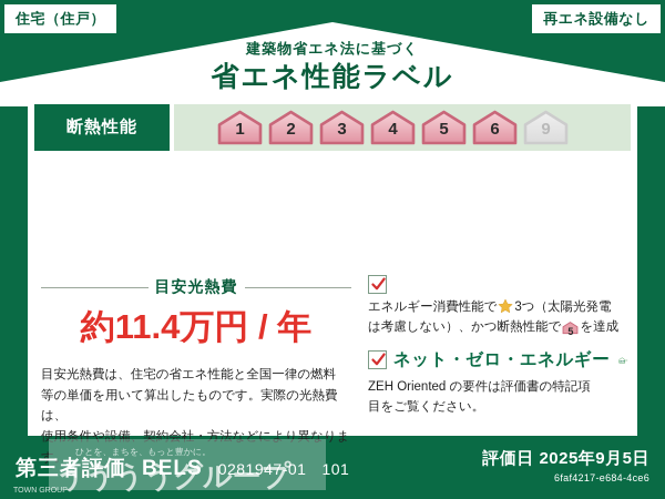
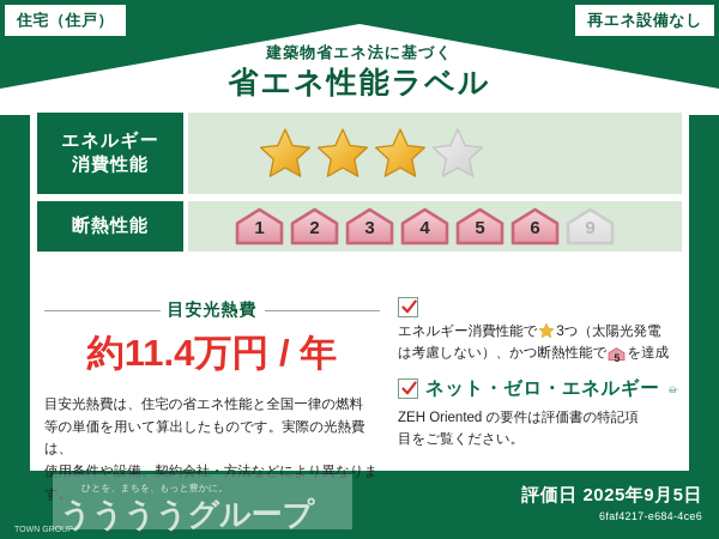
  住宅（住戸）
  再エネ設備なし
  建築物省エネ法に基づく
  省エネ性能ラベル
+ エネルギー
+ 消費性能
  断熱性能
  1
  2
  3
  4
  5
  6
  9
  目安光熱費
  約11.4万円 / 年
  目安光熱費は、住宅の省エネ性能と全国一律の燃料
  等の単価を用いて算出したものです。実際の光熱費は、
  使用条件や設備、契約会社・方法などにより異なります。
  エネルギー消費性能で 3つ（太陽光発電
  は考慮しない）、かつ断熱性能で
  5
  を達成
  ネット・ゼロ・エネルギー
  ZEH Oriented の要件は評価書の特記項
  目をご覧ください。
- 第三者評価
- BELS
- 0281947-01
- 101
  評価日 2025年9月5日
  6faf4217-e684-4ce6
  ひとを、まちを、もっと豊かに。
  ううううグループ
